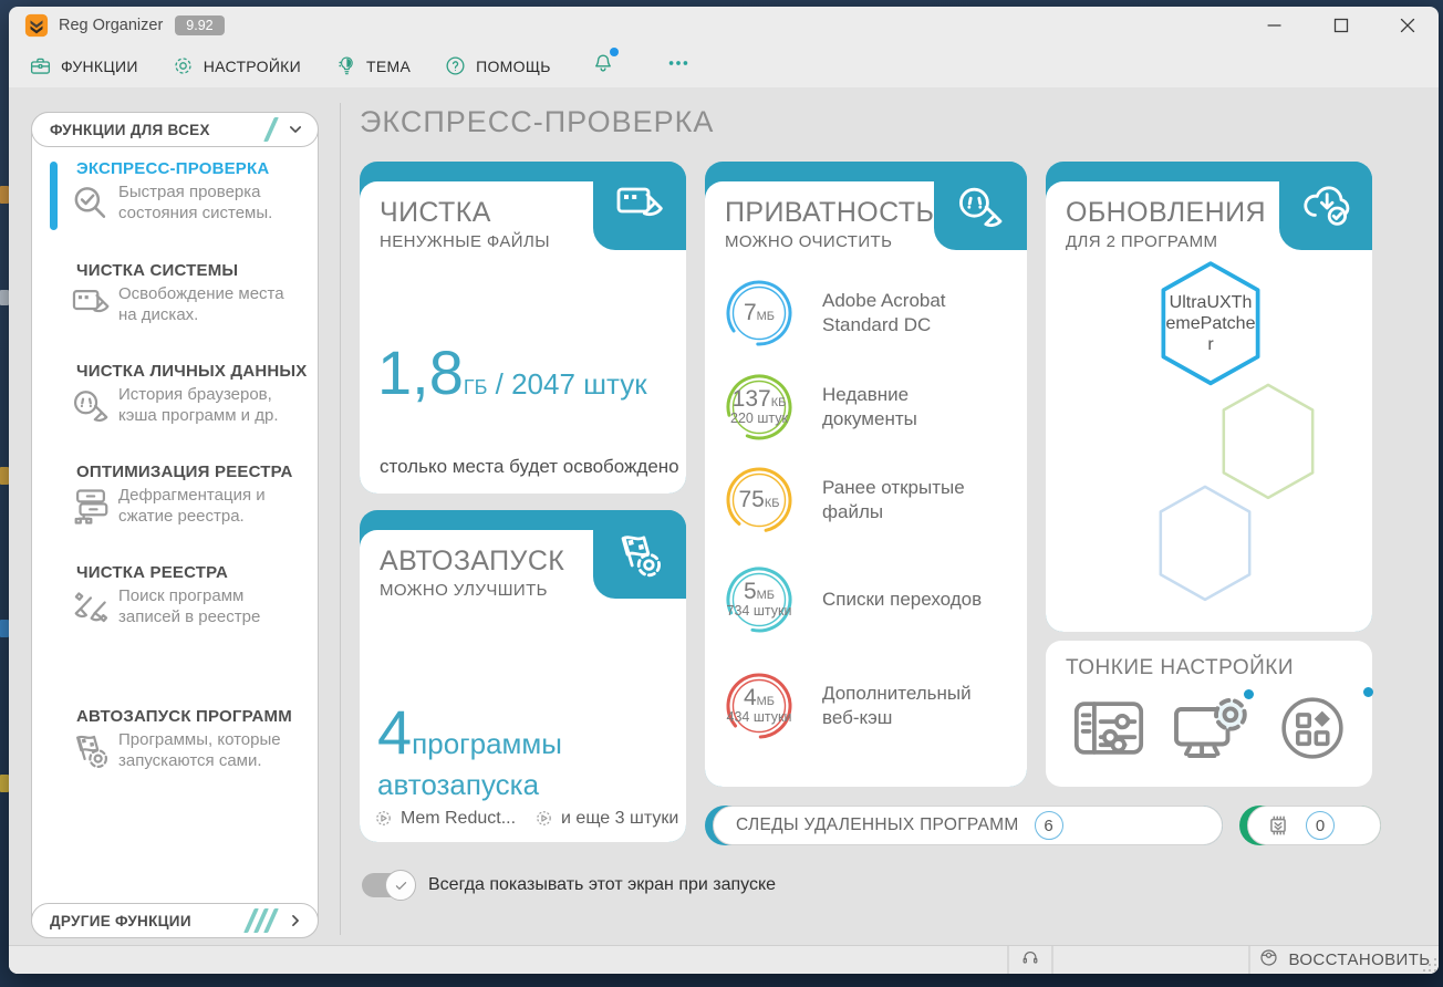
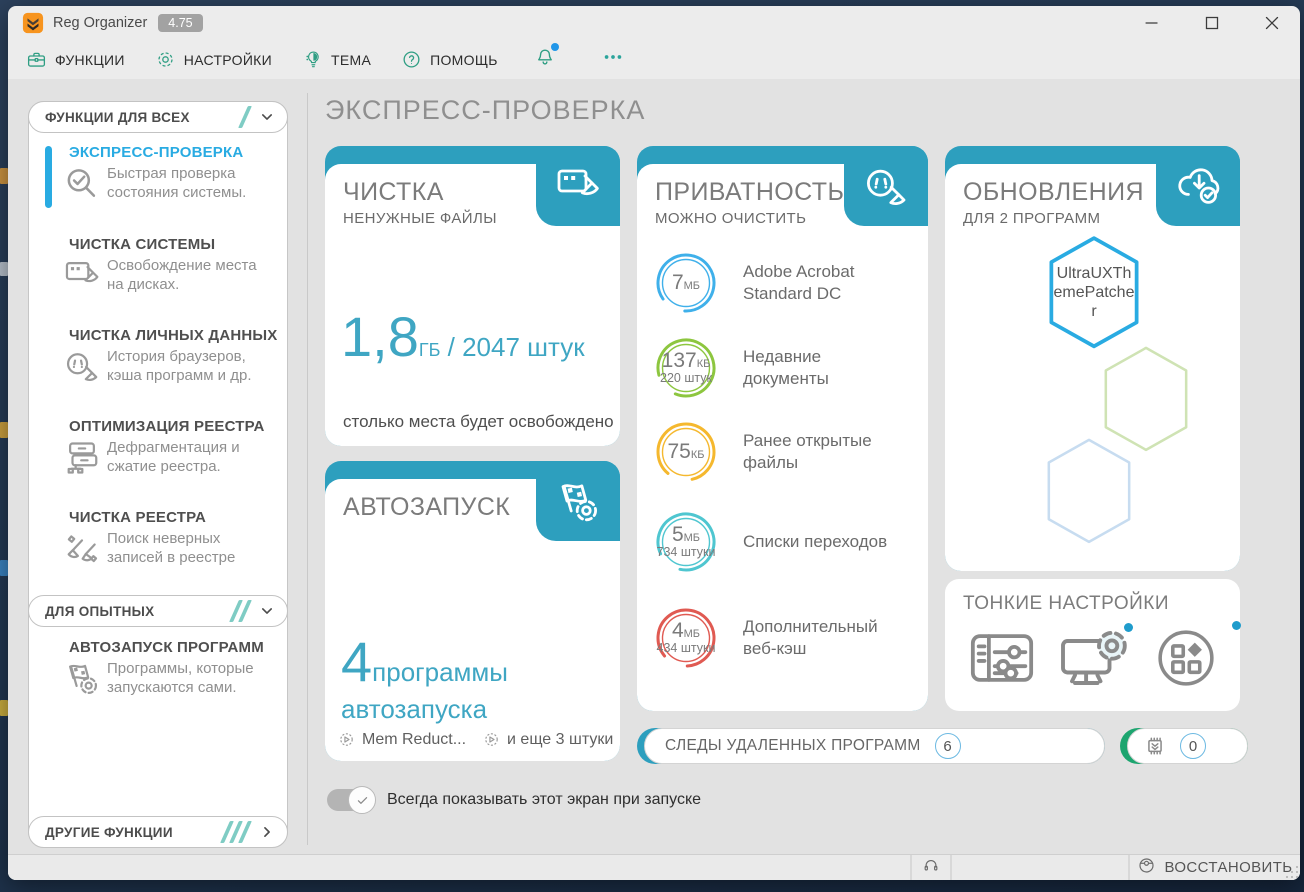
  Reg Organizer
- 9.92
+ 4.75
  ФУНКЦИИ
  НАСТРОЙКИ
  ТЕМА
  ПОМОЩЬ
  ФУНКЦИИ ДЛЯ ВСЕХ
  ЭКСПРЕСС-ПРОВЕРКА
  Быстрая проверка состояния системы.
  ЧИСТКА СИСТЕМЫ
  Освобождение места на дисках.
  ЧИСТКА ЛИЧНЫХ ДАННЫХ
  История браузеров, кэша программ и др.
  ОПТИМИЗАЦИЯ РЕЕСТРА
  Дефрагментация и сжатие реестра.
  ЧИСТКА РЕЕСТРА
- Поиск программ записей в реестре
+ Поиск неверных записей в реестре
+ ДЛЯ ОПЫТНЫХ
  АВТОЗАПУСК ПРОГРАММ
  Программы, которые запускаются сами.
  ДРУГИЕ ФУНКЦИИ
  ЭКСПРЕСС-ПРОВЕРКА
  ЧИСТКА
  НЕНУЖНЫЕ ФАЙЛЫ
  1,8ГБ / 2047 штук
  столько места будет освобождено
  АВТОЗАПУСК
- МОЖНО УЛУЧШИТЬ
  4программы автозапуска
  Mem Reduct...
  и еще 3 штуки
  ПРИВАТНОСТЬ
  МОЖНО ОЧИСТИТЬ
  7МБ
  Adobe Acrobat Standard DC
  137КБ
  220 штук
  Недавние документы
  75КБ
  Ранее открытые файлы
  5МБ
  734 штуки
  Списки переходов
  4МБ
  434 штуки
  Дополнительный веб-кэш
  ОБНОВЛЕНИЯ
  ДЛЯ 2 ПРОГРАММ
  UltraUXThemePatcher
  ТОНКИЕ НАСТРОЙКИ
  СЛЕДЫ УДАЛЕННЫХ ПРОГРАММ
  6
  0
  Всегда показывать этот экран при запуске
  ВОССТАНОВИТЬ
